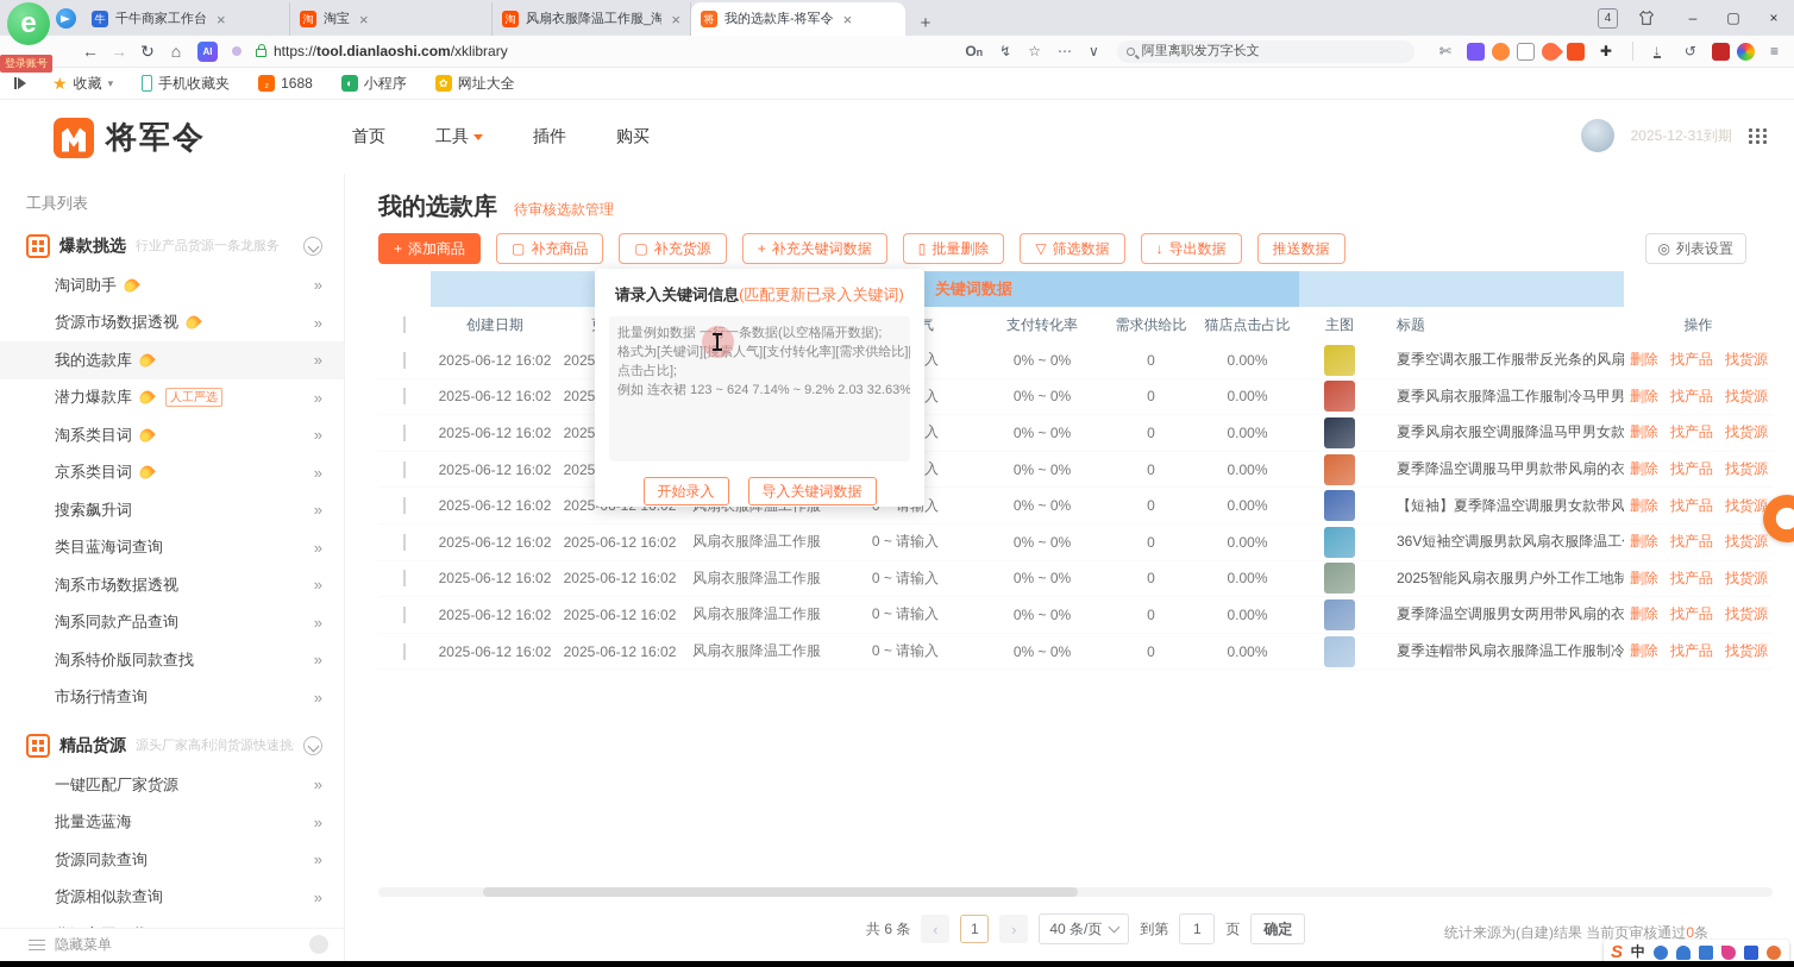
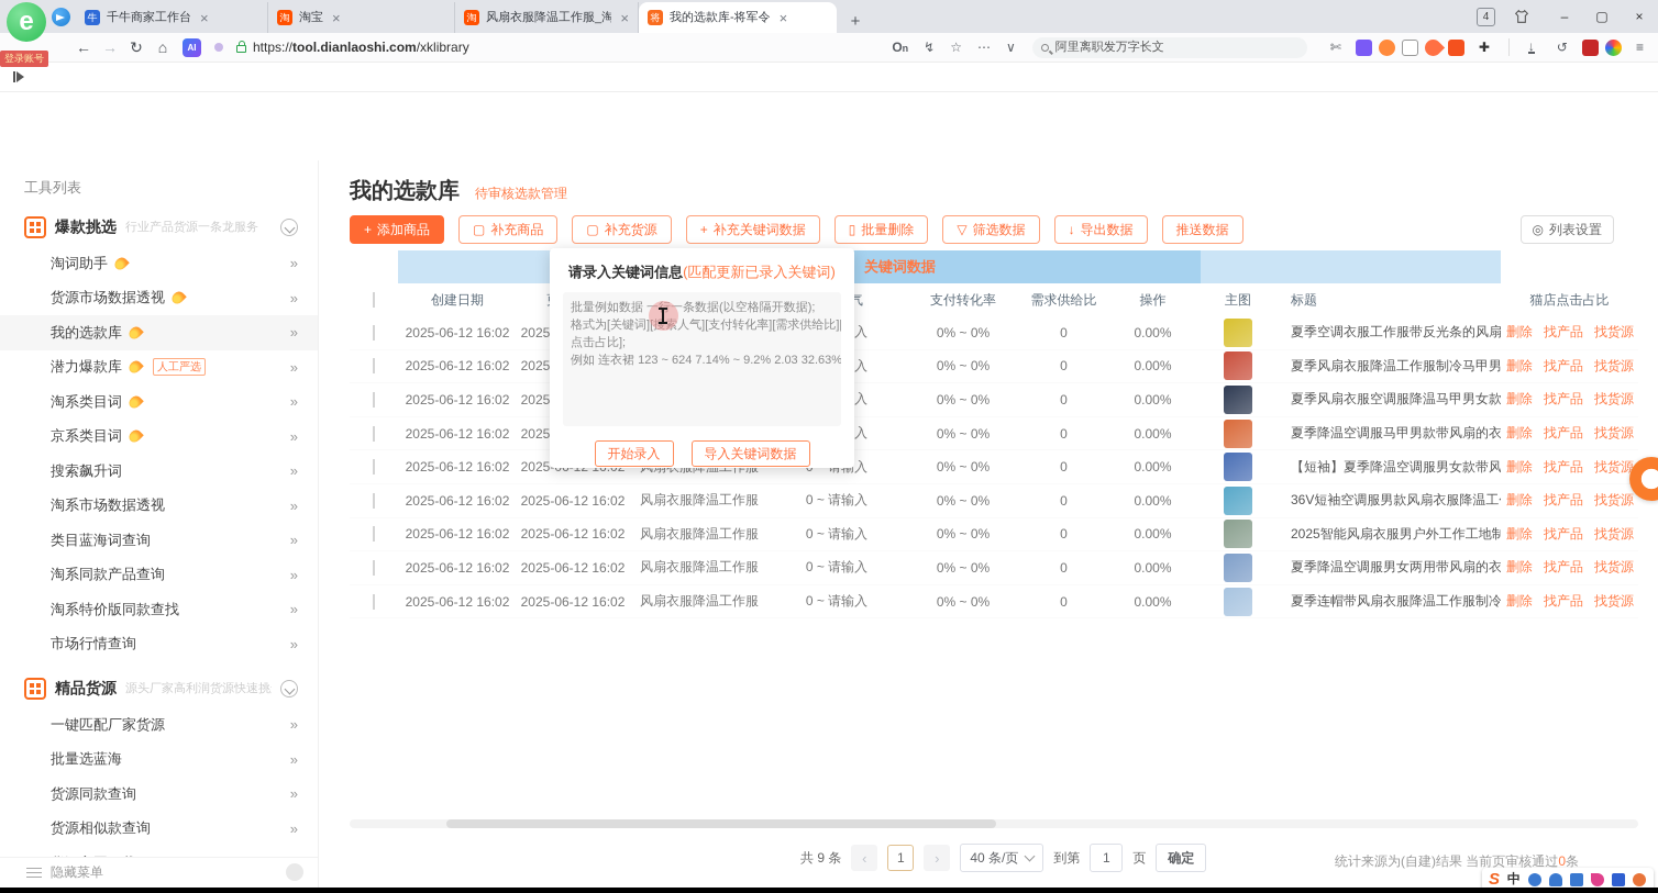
  牛
  千牛商家工作台
  ×
  淘
  淘宝
  ×
  淘
  风扇衣服降温工作服_淘
  ×
  将
  我的选款库-将军令
  ×
  +
  4
  –
  ▢
  ×
  e
  登录账号
  ←
  →
  ↻
  ⌂
  AI
  https://tool.dianlaoshi.com/xklibrary
  On
  ↯
  ☆
  ⋯
  ∨
  阿里离职发万字长文
  ✄
  ✚
  ↓
  ↺
  ≡
- ★
- 收藏
- ▾
- 手机收藏夹
- ₂
- 1688
- ◐
- 小程序
- ✿
- 网址大全
- 将军令
- 首页
- 工具
- 插件
- 购买
- 2025-12-31到期
  工具列表
  爆款挑选
  行业产品货源一条龙服务
  淘词助手
  »
  货源市场数据透视
  »
  我的选款库
  »
  潜力爆款库
  人工严选
  »
  淘系类目词
  »
  京系类目词
  »
  搜索飙升词
  »
- 类目蓝海词查询
+ 淘系市场数据透视
  »
- 淘系市场数据透视
+ 类目蓝海词查询
  »
  淘系同款产品查询
  »
  淘系特价版同款查找
  »
  市场行情查询
  »
  精品货源
  源头厂家高利润货源快速挑
  一键匹配厂家货源
  »
  批量选蓝海
  »
  货源同款查询
  »
  货源相似款查询
  »
  隐藏菜单
  我的选款库
  待审核选款管理
  +
  添加商品
  ▢
  补充商品
  ▢
  补充货源
  +
  补充关键词数据
  ▯
  批量删除
  ▽
  筛选数据
  ↓
  导出数据
  推送数据
  ◎
  列表设置
  关键词数据
  创建日期
  支付转化率
  需求供给比
- 猫店点击占比
+ 操作
  主图
  标题
- 操作
+ 猫店点击占比
  2025-06-12 16:02
  0% ~ 0%
  0
  0.00%
  夏季空调衣服工作服带反光条的风扇
  删除 找产品 找货源
  2025-06-12 16:02
  0% ~ 0%
  0
  0.00%
  夏季风扇衣服降温工作服制冷马甲男
  删除 找产品 找货源
  2025-06-12 16:02
  0% ~ 0%
  0
  0.00%
  夏季风扇衣服空调服降温马甲男女款
  删除 找产品 找货源
  2025-06-12 16:02
  0% ~ 0%
  0
  0.00%
  夏季降温空调服马甲男款带风扇的衣
  删除 找产品 找货源
  2025-06-12 16:02
  0% ~ 0%
  0
  0.00%
  【短袖】夏季降温空调服男女款带风
  删除 找产品 找货源
  2025-06-12 16:02
  2025-06-12 16:02
  风扇衣服降温工作服
  0 ~ 请输入
  0% ~ 0%
  0
  0.00%
  36V短袖空调服男款风扇衣服降温工
  删除 找产品 找货源
  2025-06-12 16:02
  2025-06-12 16:02
  风扇衣服降温工作服
  0 ~ 请输入
  0% ~ 0%
  0
  0.00%
  2025智能风扇衣服男户外工作工地制
  删除 找产品 找货源
  2025-06-12 16:02
  2025-06-12 16:02
  风扇衣服降温工作服
  0 ~ 请输入
  0% ~ 0%
  0
  0.00%
  夏季降温空调服男女两用带风扇的衣
  删除 找产品 找货源
  2025-06-12 16:02
  2025-06-12 16:02
  风扇衣服降温工作服
  0 ~ 请输入
  0% ~ 0%
  0
  0.00%
  夏季连帽带风扇衣服降温工作服制冷
  删除 找产品 找货源
- 共 6 条
+ 共 9 条
  ‹
  1
  ›
  40 条/页
  到第
  1
  页
  确定
  统计来源为(自建)结果 当前页审核通过0条
  请录入关键词信息(匹配更新已录入关键词)
  批量例如数据 一一条数据(以空格隔开数据);
  格式为[关键词][搜索人气][支付转化率][需求供给比][
  点击占比];
  例如 连衣裙 123 ~ 624 7.14% ~ 9.2% 2.03 32.63%
  开始录入
  导入关键词数据
  S
  中
